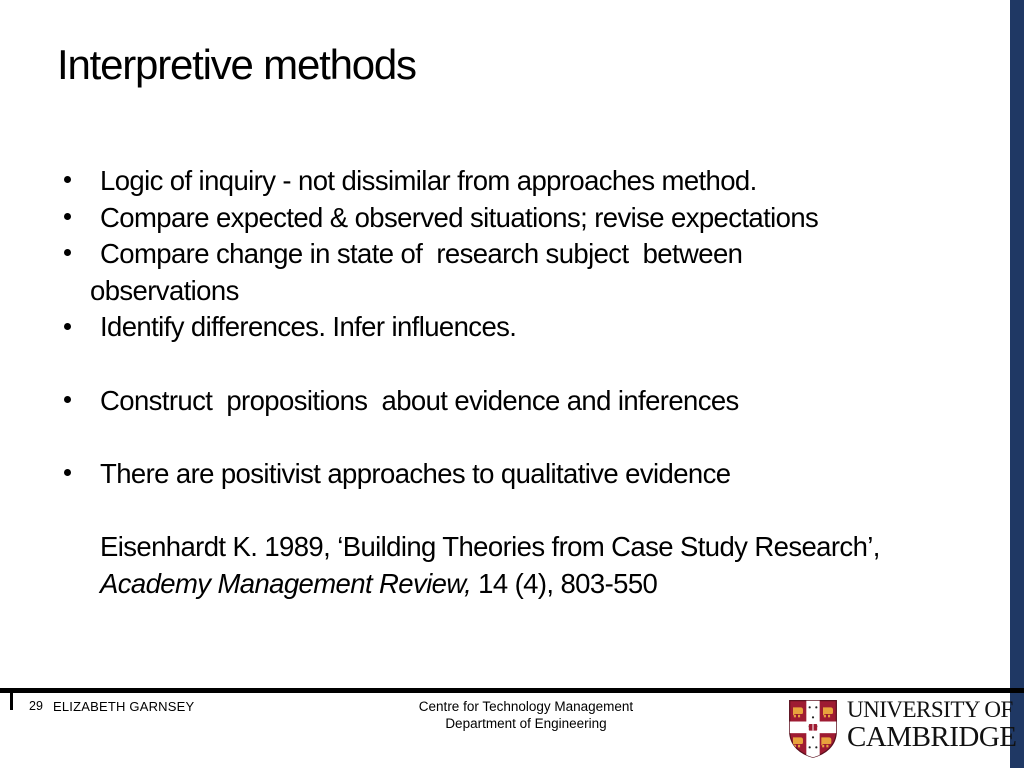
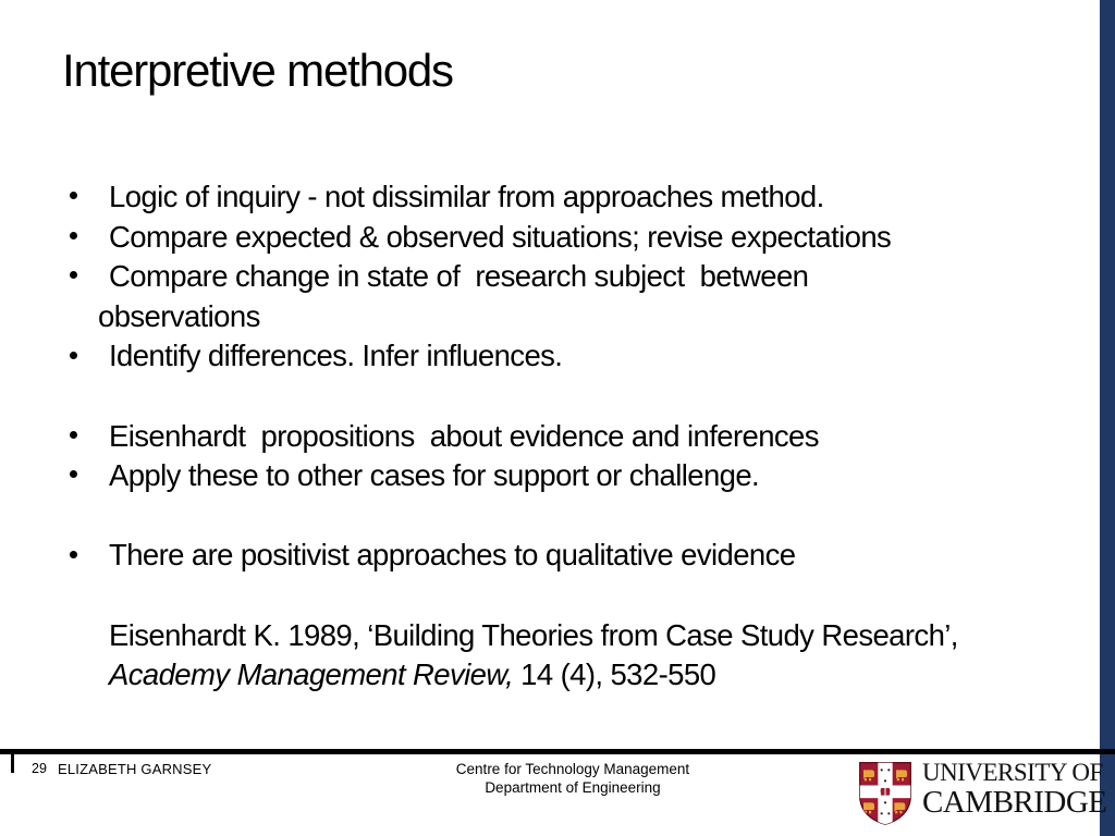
  Interpretive methods
  Logic of inquiry - not dissimilar from approaches method.
  Compare expected & observed situations; revise expectations
  Compare change in state of research subject between
  observations
  Identify differences. Infer influences.
- Construct propositions about evidence and inferences
+ Eisenhardt propositions about evidence and inferences
+ Apply these to other cases for support or challenge.
  There are positivist approaches to qualitative evidence
  Eisenhardt K. 1989, ‘Building Theories from Case Study Research’,
- Academy Management Review, 14 (4), 803-550
+ Academy Management Review, 14 (4), 532-550
  29
  ELIZABETH GARNSEY
  Centre for Technology Management
  Department of Engineering
  UNIVERSITY OF
  CAMBRIDGE
